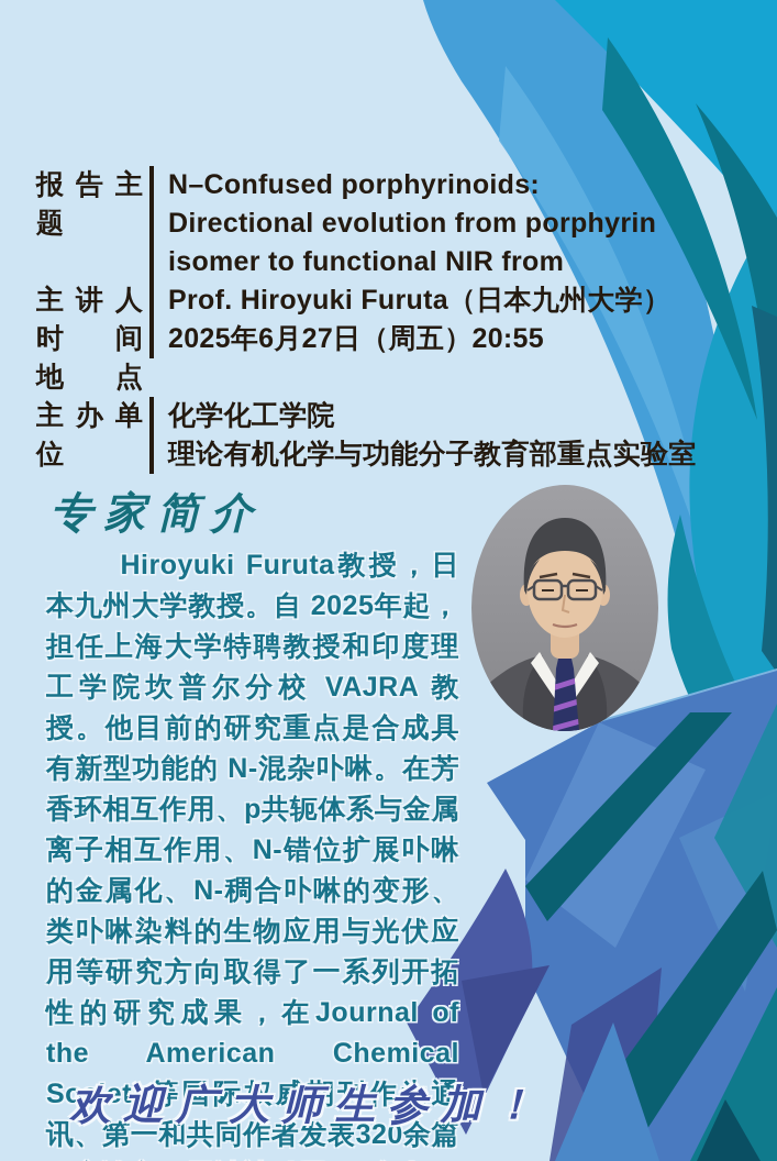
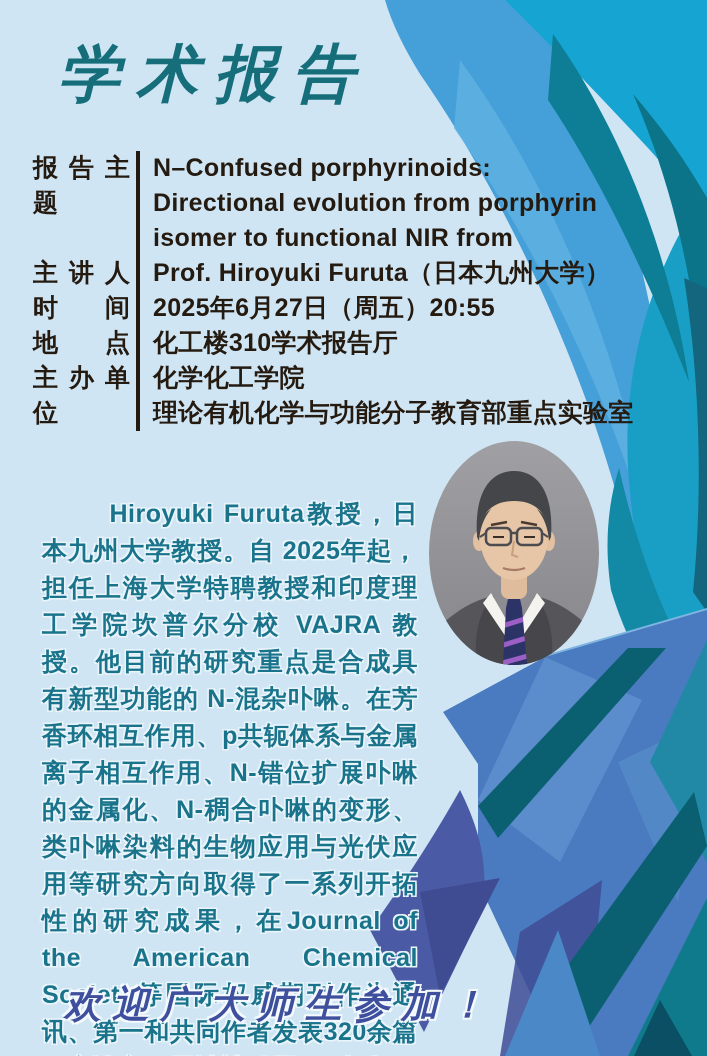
+ 学术报告
  报告主题
  N–Confused porphyrinoids:
  Directional evolution from porphyrin
  isomer to functional NIR from
  主讲人
  Prof. Hiroyuki Furuta（日本九州大学）
  时间
  2025年6月27日（周五）20:55
  地点
+ 化工楼310学术报告厅
  主办单位
  化学化工学院
  理论有机化学与功能分子教育部重点实验室
- 专家简介
  Hiroyuki Furuta教授，日本九州大学教授。自 2025年起，担任上海大学特聘教授和印度理工学院坎普尔分校 VAJRA 教授。他目前的研究重点是合成具有新型功能的 N-混杂卟啉。在芳香环相互作用、p共轭体系与金属离子相互作用、N-错位扩展卟啉的金属化、N-稠合卟啉的变形、类卟啉染料的生物应用与光伏应用等研究方向取得了一系列开拓性的研究成果，在Journal of the American Chemical Society等国际权威期刊作为通讯、第一和共同作者发表320余篇
  欢迎广大师生参加！
